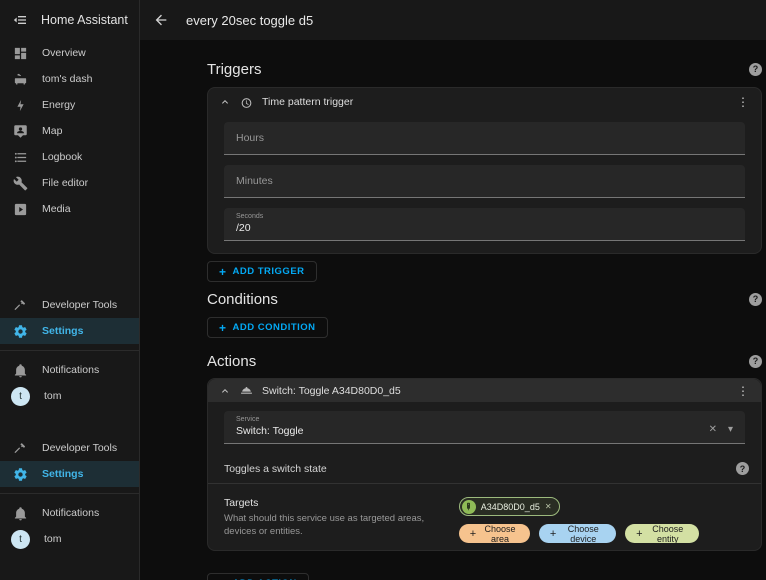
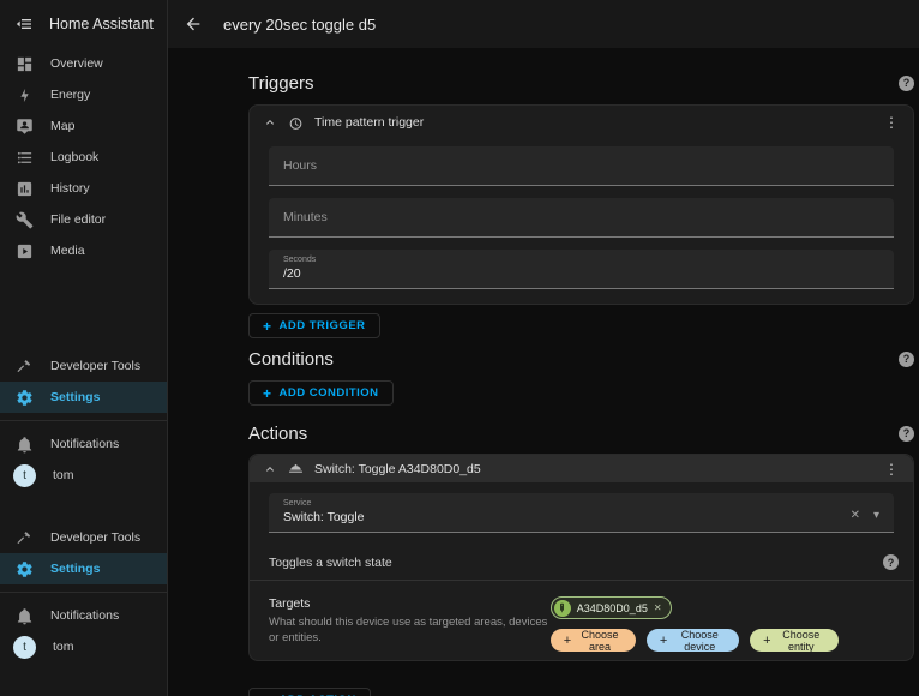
  Home Assistant
  Overview
- tom's dash
  Energy
  Map
  Logbook
+ History
  File editor
  Media
  Developer Tools
  Settings
  Notifications
  t
  tom
  Developer Tools
  Settings
  Notifications
  t
  tom
  every 20sec toggle d5
  Triggers
  ?
  Time pattern trigger
  ⋮
  Hours
  Minutes
  /20
  +
  ADD TRIGGER
  Conditions
  ?
  +
  ADD CONDITION
  Actions
  ?
  Switch: Toggle A34D80D0_d5
  ⋮
  Switch: Toggle
  ✕
  ▾
  Toggles a switch state
  ?
  Targets
- What should this service use as targeted areas, devices or entities.
+ What should this device use as targeted areas, devices or entities.
  A34D80D0_d5
  ✕
  +
  Choose area
  +
  Choose device
  +
  Choose entity
